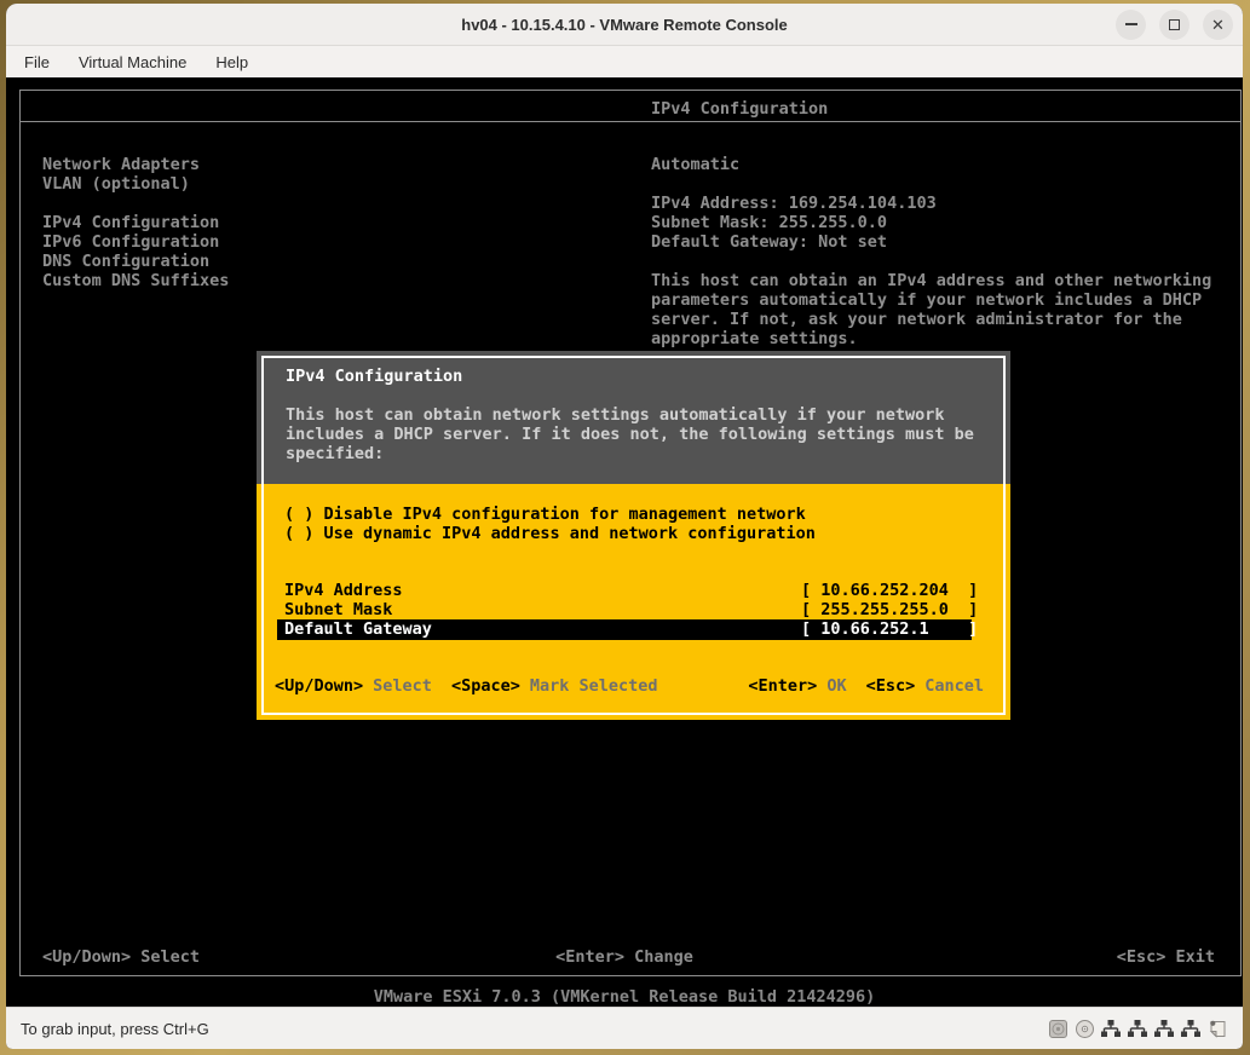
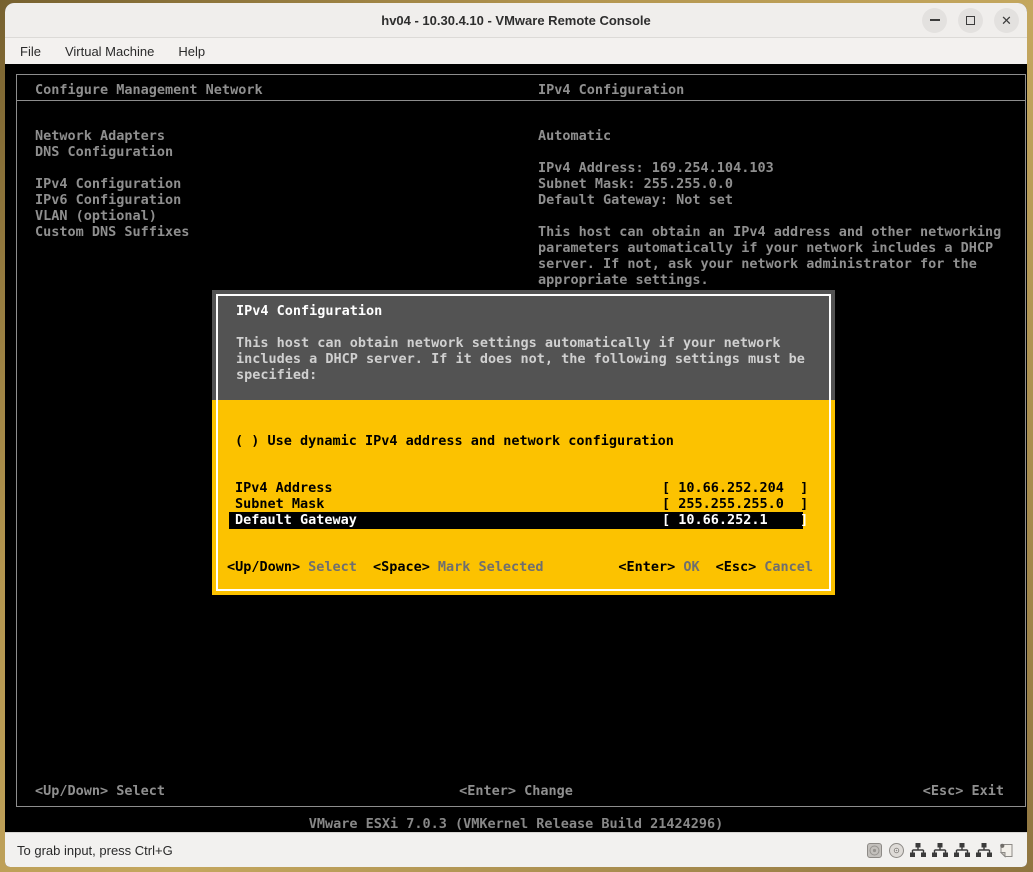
- hv04 - 10.15.4.10 - VMware Remote Console
+ hv04 - 10.30.4.10 - VMware Remote Console
  ✕
  File
  Virtual Machine
  Help
+ Configure Management Network
  IPv4 Configuration
  Network Adapters
- VLAN (optional)
+ DNS Configuration
  IPv4 Configuration
  IPv6 Configuration
- DNS Configuration
+ VLAN (optional)
  Custom DNS Suffixes
  Automatic
  IPv4 Address: 169.254.104.103
  Subnet Mask: 255.255.0.0
  Default Gateway: Not set
  This host can obtain an IPv4 address and other networking
  parameters automatically if your network includes a DHCP
  server. If not, ask your network administrator for the
  appropriate settings.
  IPv4 Configuration
  This host can obtain network settings automatically if your network
  includes a DHCP server. If it does not, the following settings must be
  specified:
- ( ) Disable IPv4 configuration for management network
  ( ) Use dynamic IPv4 address and network configuration
  IPv4 Address
  [ 10.66.252.204 ]
  Subnet Mask
  [ 255.255.255.0 ]
  Default Gateway
  [ 10.66.252.1 ]
  <Up/Down>
  Select
  <Space>
  Mark Selected
  <Enter>
  OK
  <Esc>
  Cancel
  <Up/Down> Select
  <Enter> Change
  <Esc> Exit
  VMware ESXi 7.0.3 (VMKernel Release Build 21424296)
  To grab input, press Ctrl+G
